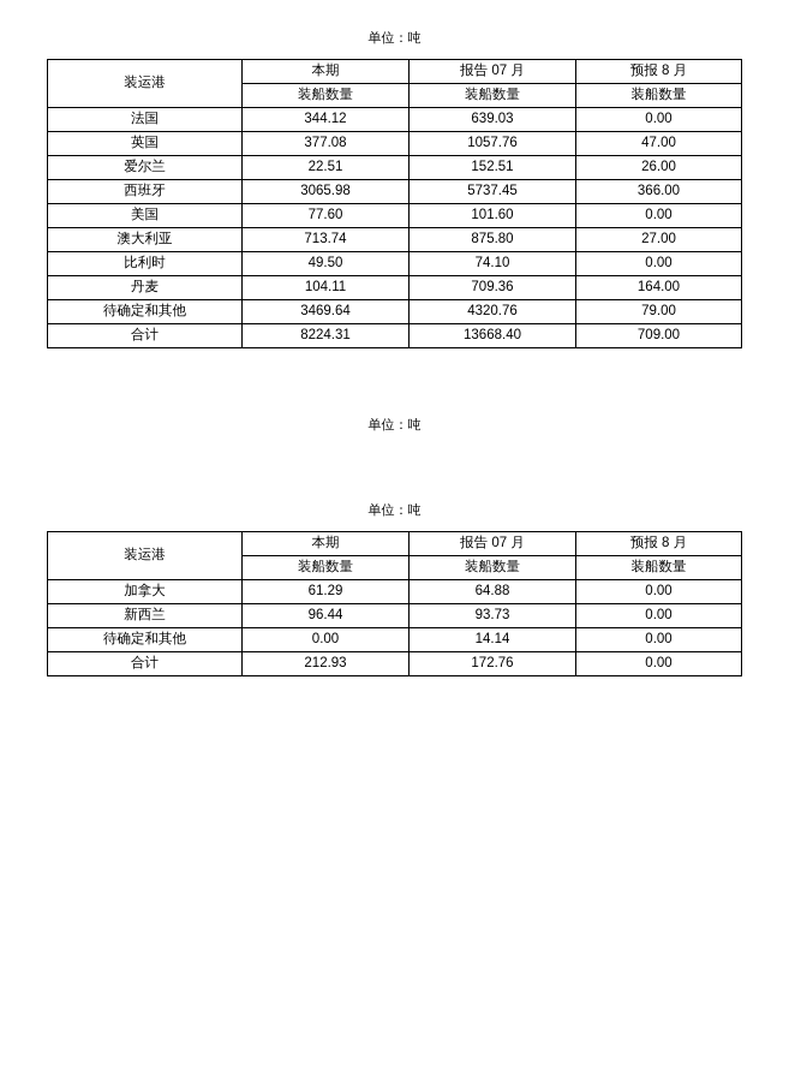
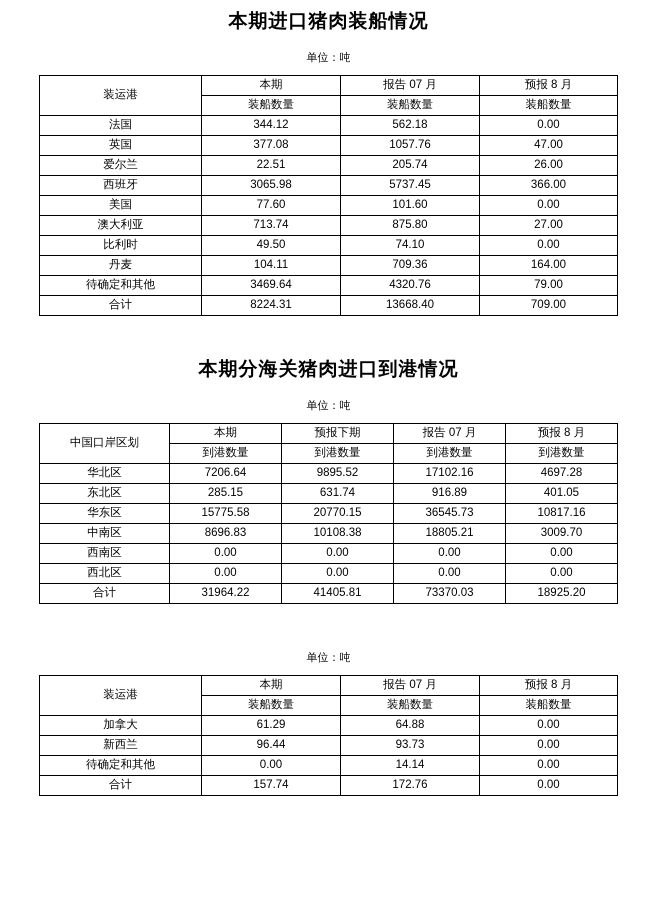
+ 本期进口猪肉装船情况
  单位：吨
  装运港	本期	报告 07 月	预报 8 月
  装船数量	装船数量	装船数量
- 法国	344.12	639.03	0.00
+ 法国	344.12	562.18	0.00
  英国	377.08	1057.76	47.00
- 爱尔兰	22.51	152.51	26.00
+ 爱尔兰	22.51	205.74	26.00
  西班牙	3065.98	5737.45	366.00
  美国	77.60	101.60	0.00
  澳大利亚	713.74	875.80	27.00
  比利时	49.50	74.10	0.00
  丹麦	104.11	709.36	164.00
  待确定和其他	3469.64	4320.76	79.00
  合计	8224.31	13668.40	709.00
+ 本期分海关猪肉进口到港情况
  单位：吨
+ 中国口岸区划	本期	预报下期	报告 07 月	预报 8 月
+ 到港数量	到港数量	到港数量	到港数量
+ 华北区	7206.64	9895.52	17102.16	4697.28
+ 东北区	285.15	631.74	916.89	401.05
+ 华东区	15775.58	20770.15	36545.73	10817.16
+ 中南区	8696.83	10108.38	18805.21	3009.70
+ 西南区	0.00	0.00	0.00	0.00
+ 西北区	0.00	0.00	0.00	0.00
+ 合计	31964.22	41405.81	73370.03	18925.20
  单位：吨
  装运港	本期	报告 07 月	预报 8 月
  装船数量	装船数量	装船数量
  加拿大	61.29	64.88	0.00
  新西兰	96.44	93.73	0.00
  待确定和其他	0.00	14.14	0.00
- 合计	212.93	172.76	0.00
+ 合计	157.74	172.76	0.00
